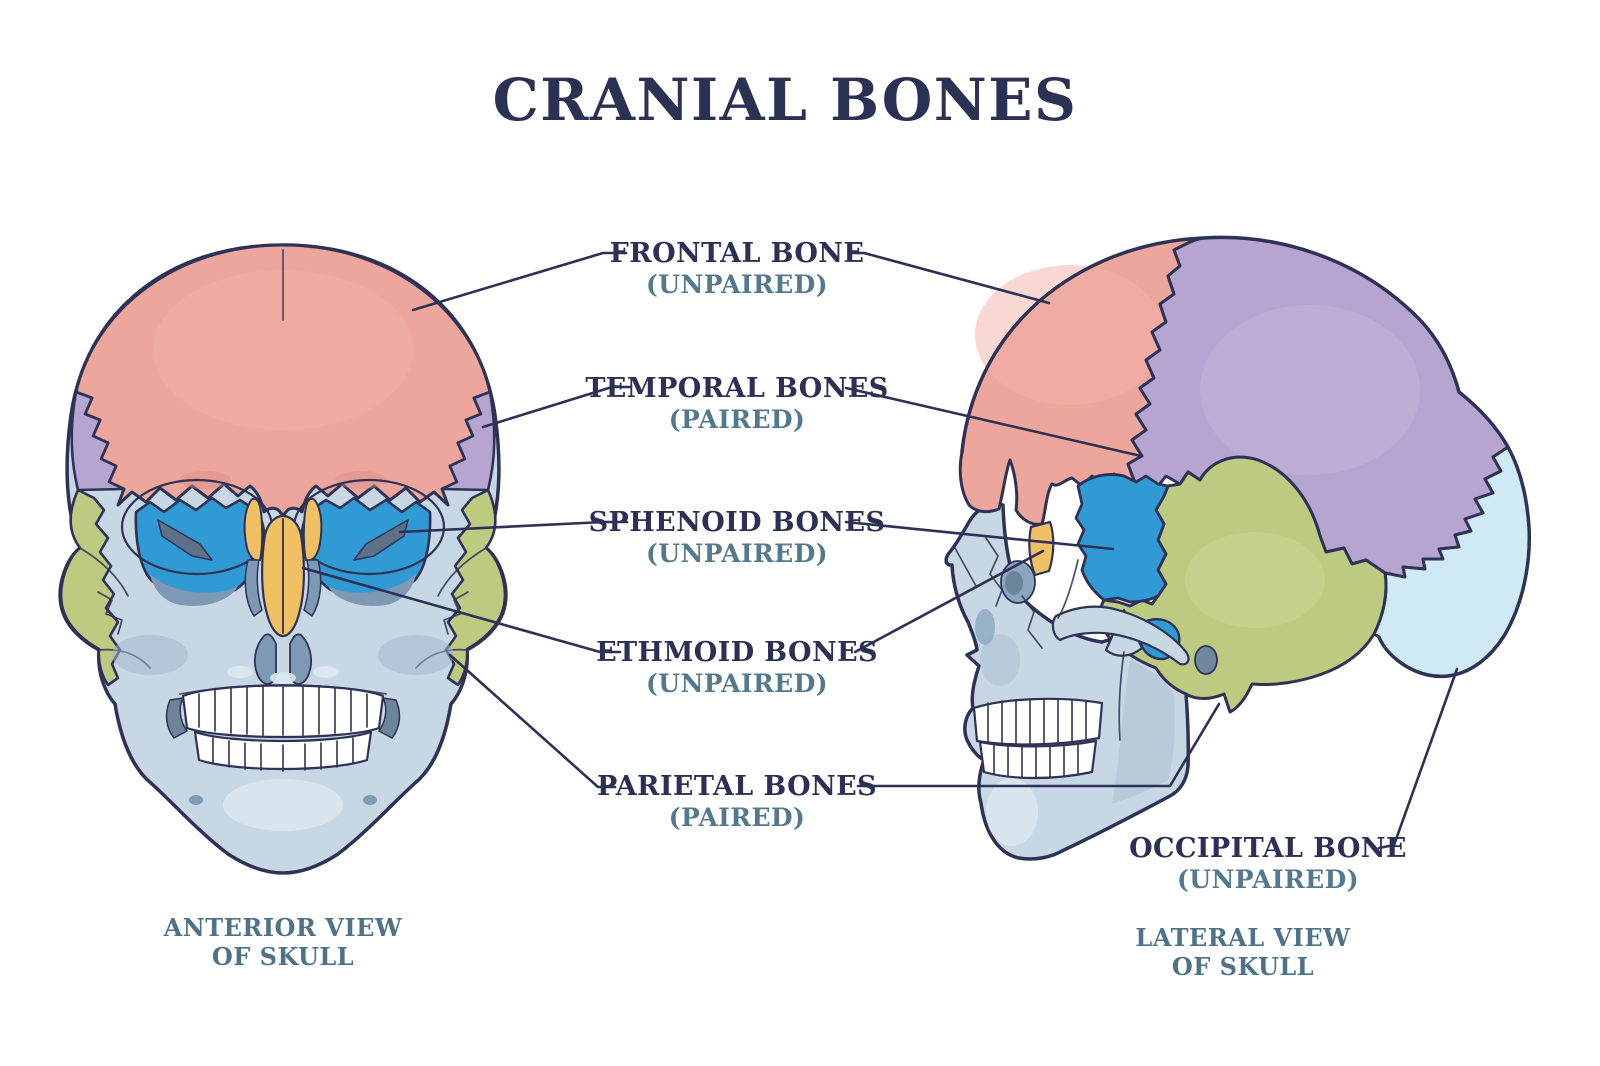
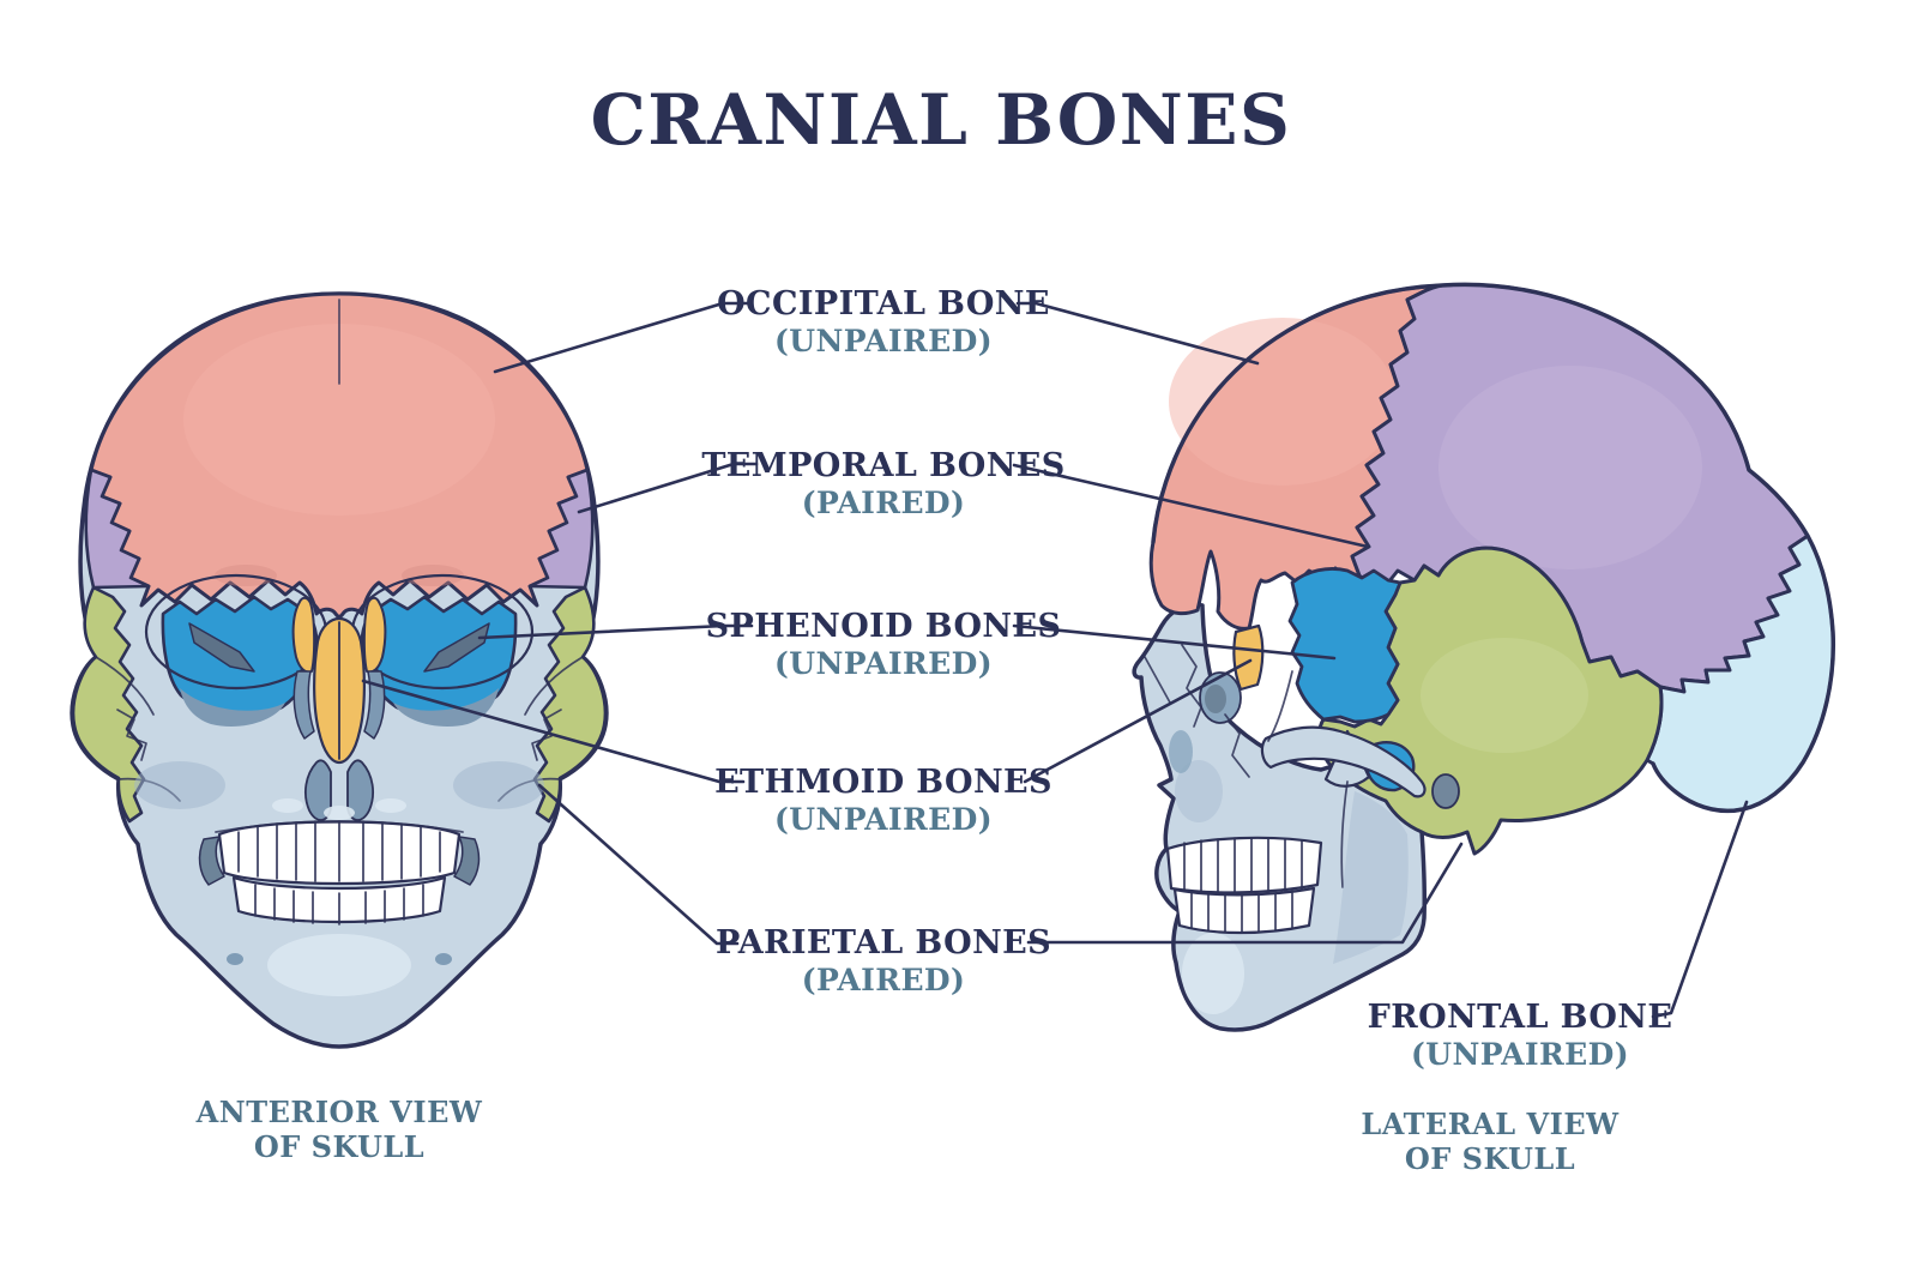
  CRANIAL BONES
- FRONTAL BONE
+ OCCIPITAL BONE
  (UNPAIRED)
  TEMPORAL BONES
  (PAIRED)
  SPHENOID BONES
  (UNPAIRED)
  ETHMOID BONES
  (UNPAIRED)
  PARIETAL BONES
  (PAIRED)
- OCCIPITAL BONE
+ FRONTAL BONE
  (UNPAIRED)
  ANTERIOR VIEW
  OF SKULL
  LATERAL VIEW
  OF SKULL
